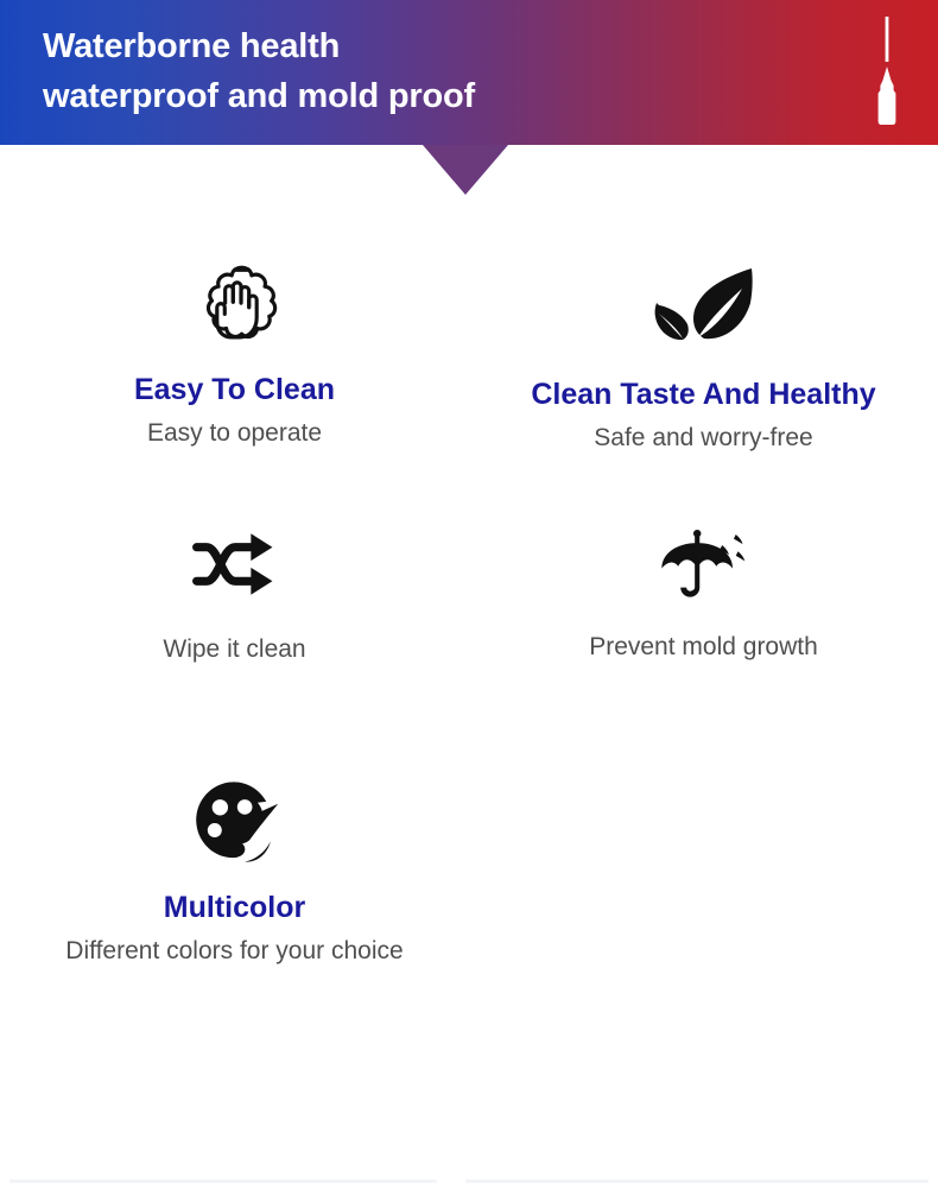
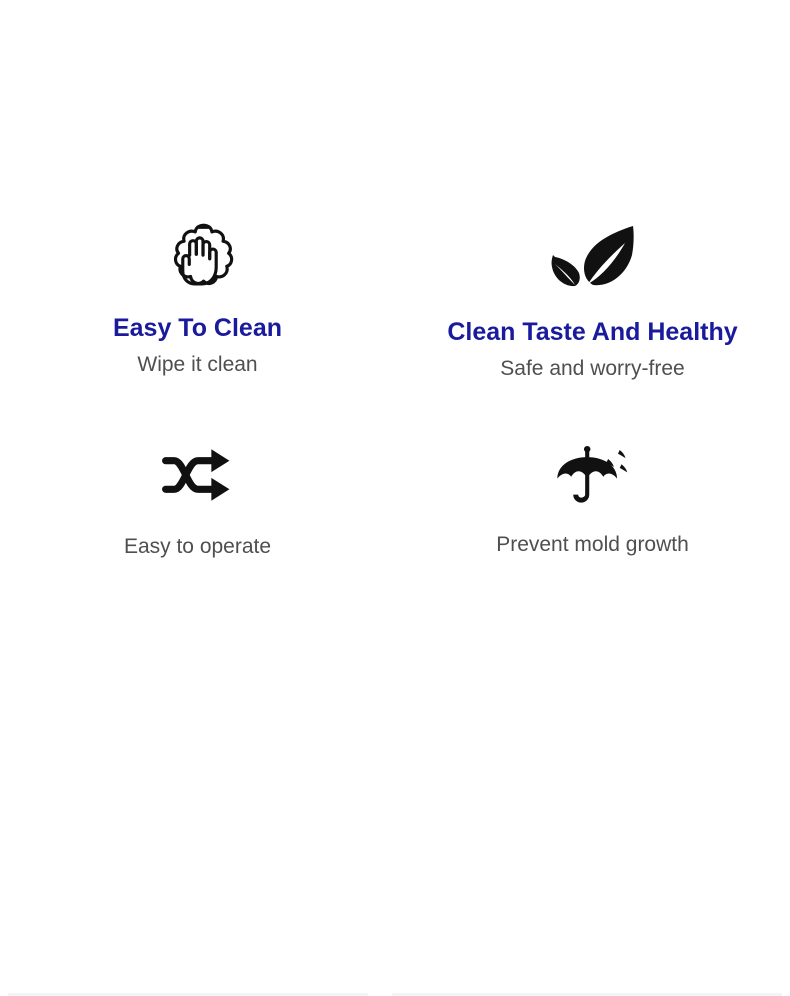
- Waterborne health
- waterproof and mold proof
  Easy To Clean
- Easy to operate
+ Wipe it clean
  Clean Taste And Healthy
  Safe and worry-free
- Wipe it clean
+ Easy to operate
  Prevent mold growth
- Multicolor
- Different colors for your choice
